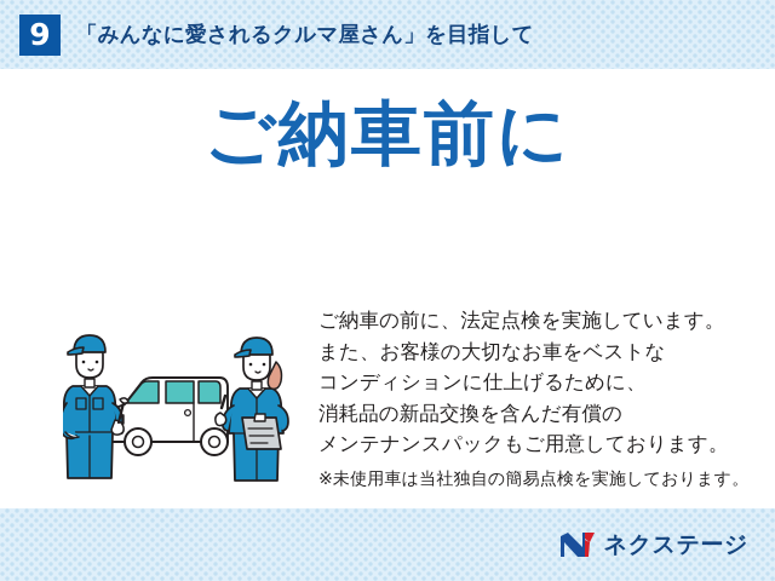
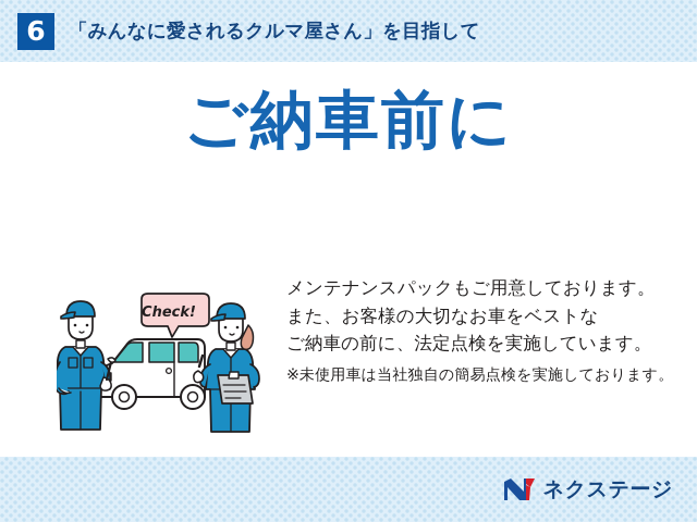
- 9
+ 6
  「みんなに愛されるクルマ屋さん」を目指して
  ご納車前に
+ Check!
- ご納車の前に、法定点検を実施しています。
+ メンテナンスパックもご用意しております。
  また、お客様の大切なお車をベストな
- コンディションに仕上げるために、
- 消耗品の新品交換を含んだ有償の
- メンテナンスパックもご用意しております。
+ ご納車の前に、法定点検を実施しています。
  ※未使用車は当社独自の簡易点検を実施しております。
  ネクステージ
